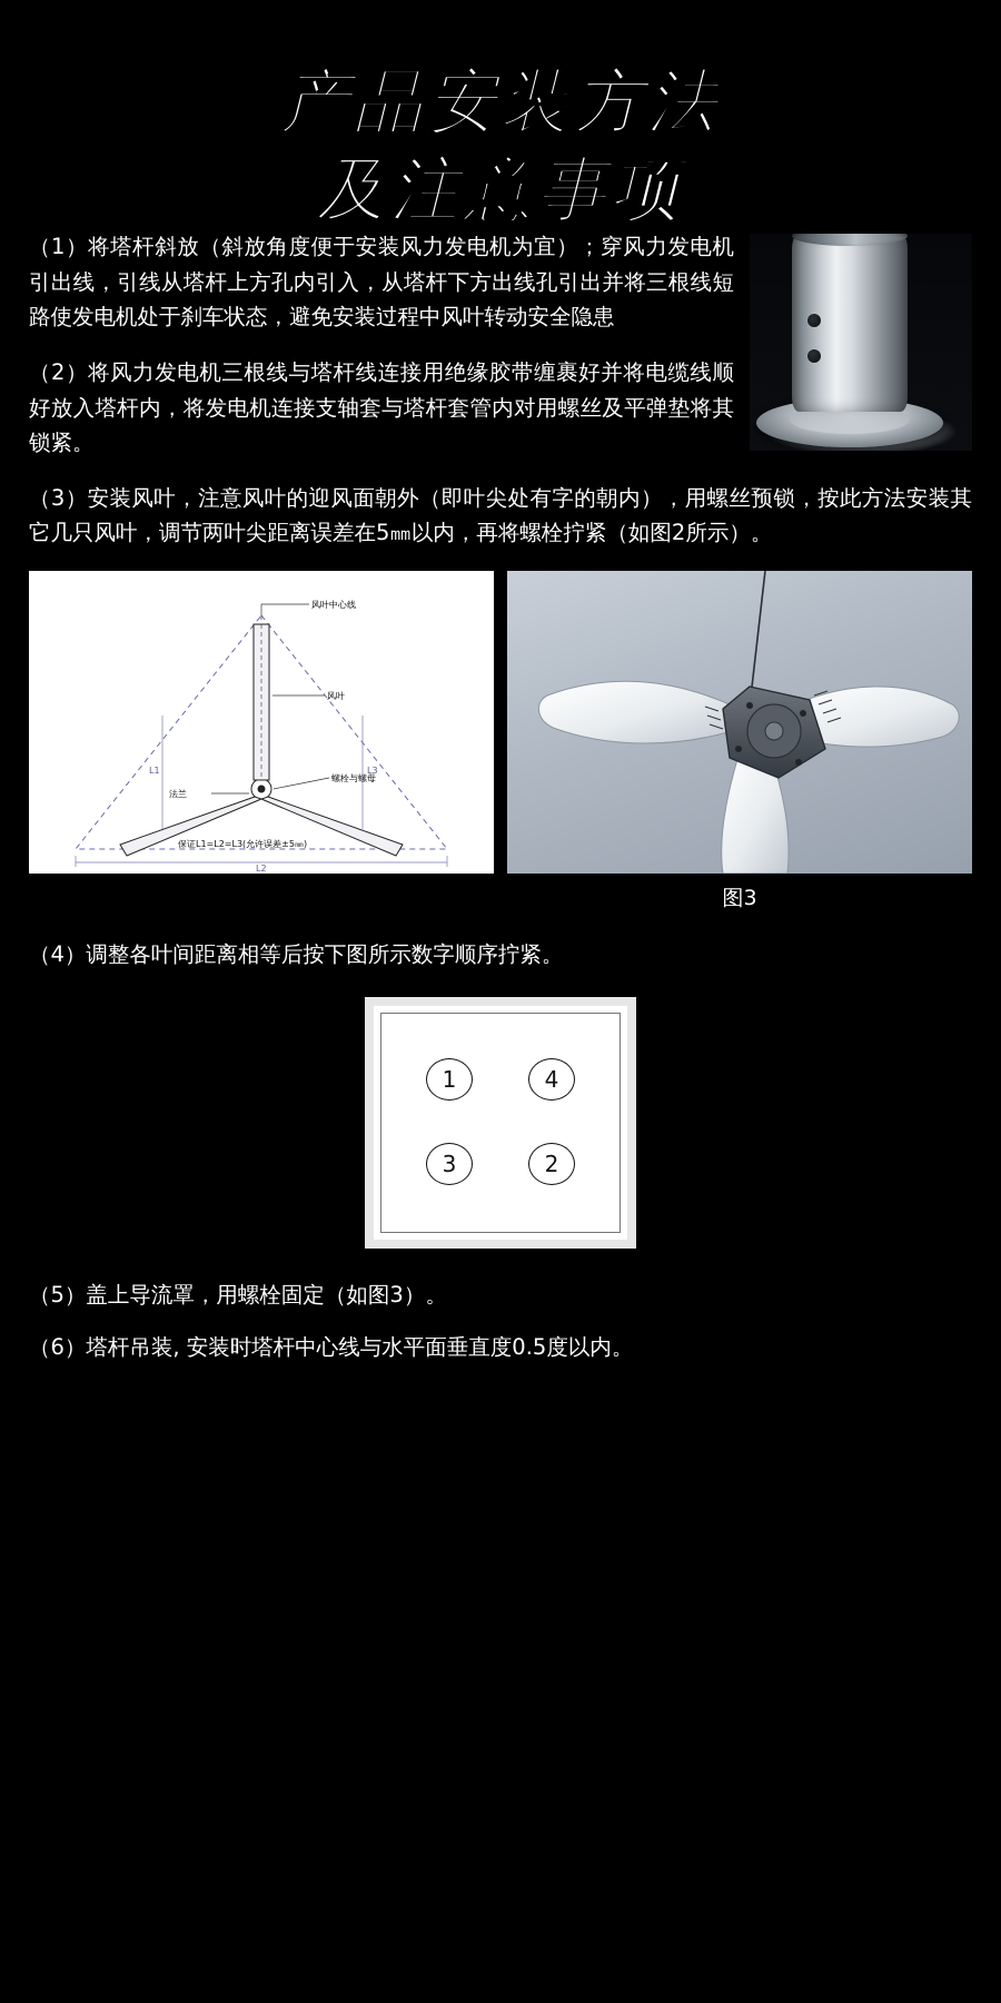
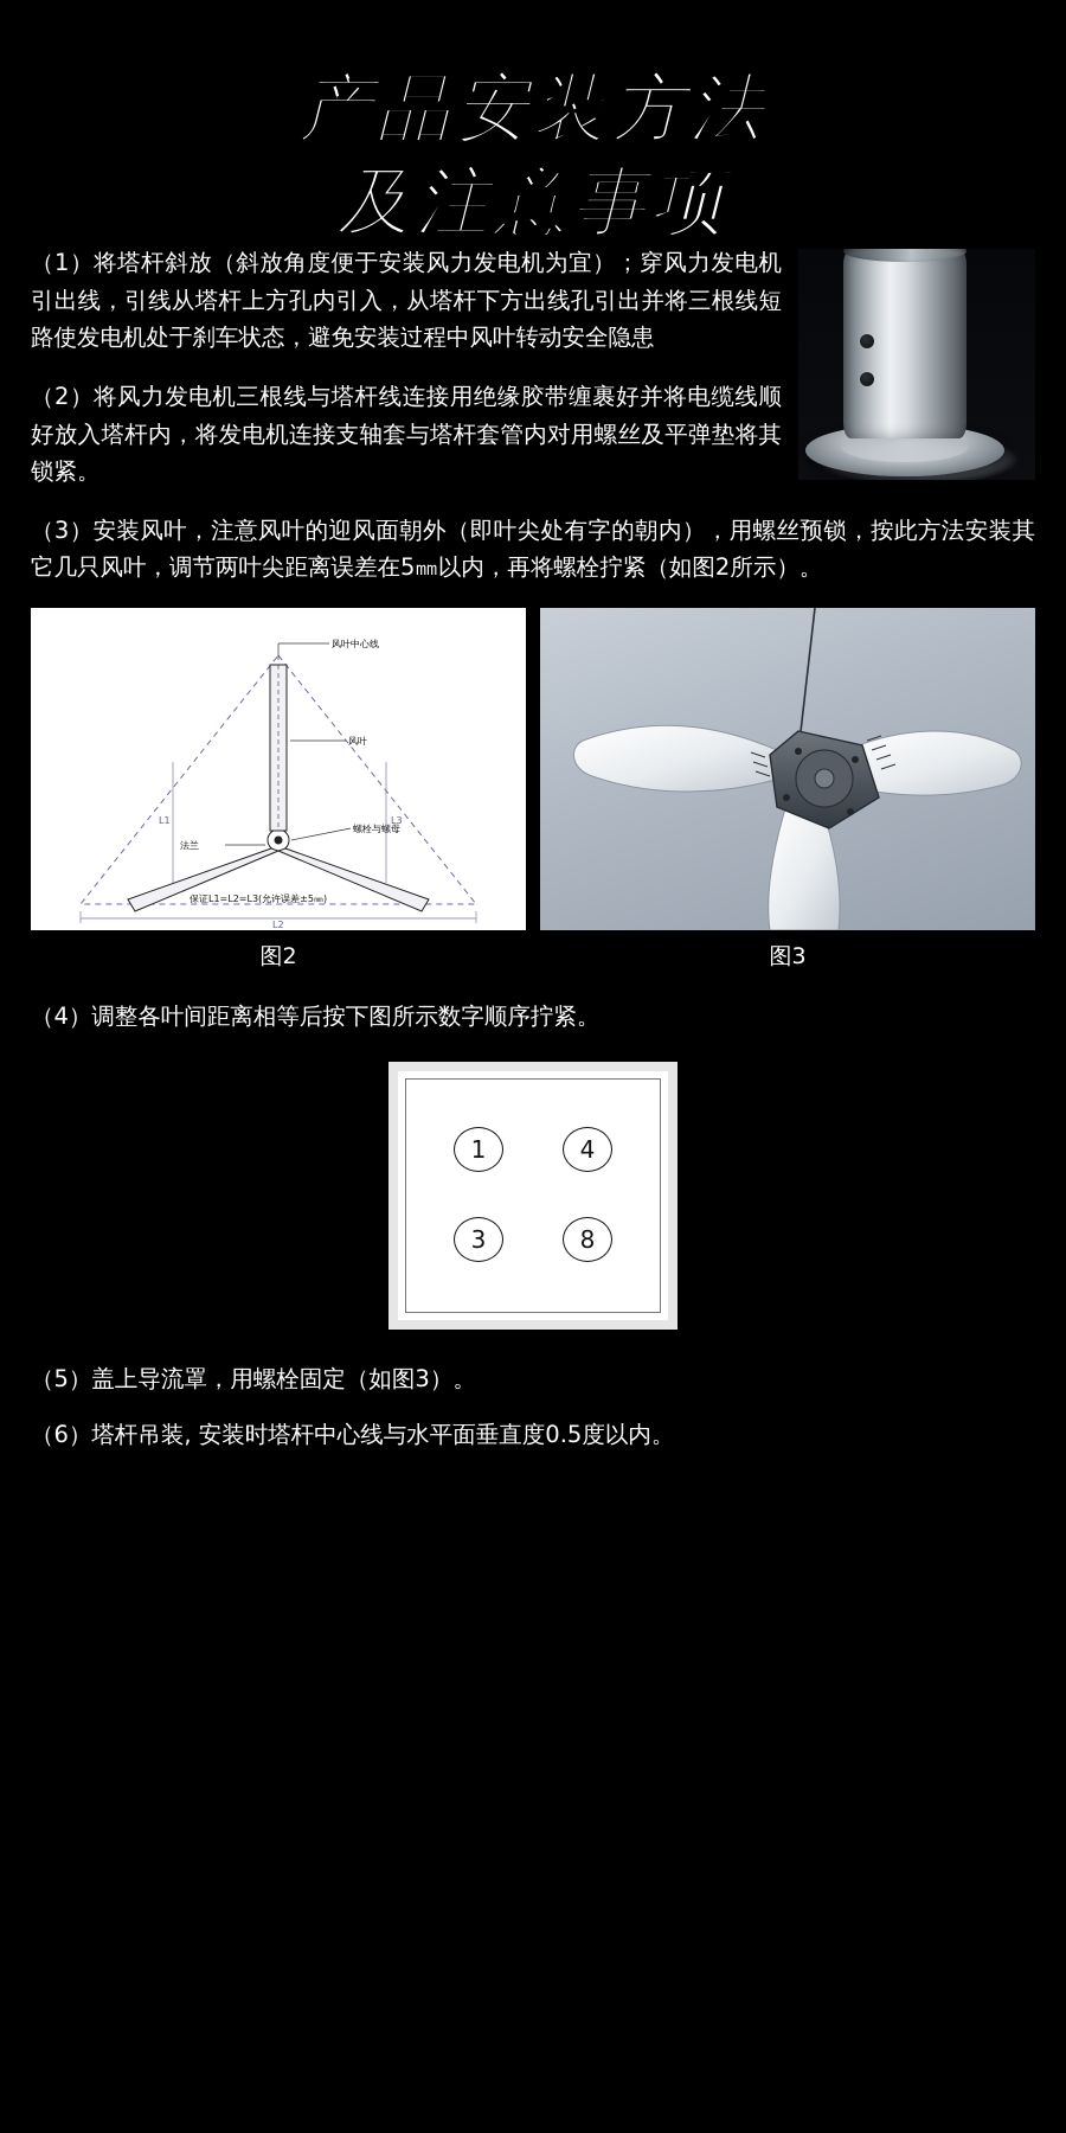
  产品安装方法
  及注意事项
  （1）将塔杆斜放（斜放角度便于安装风力发电机为宜）；穿风力发电机引出线，引线从塔杆上方孔内引入，从塔杆下方出线孔引出并将三根线短路使发电机处于刹车状态，避免安装过程中风叶转动安全隐患
  （2）将风力发电机三根线与塔杆线连接用绝缘胶带缠裹好并将电缆线顺好放入塔杆内，将发电机连接支轴套与塔杆套管内对用螺丝及平弹垫将其锁紧。
  （3）安装风叶，注意风叶的迎风面朝外（即叶尖处有字的朝内），用螺丝预锁，按此方法安装其它几只风叶，调节两叶尖距离误差在5㎜以内，再将螺栓拧紧（如图2所示）。
  风叶中心线
  风叶
  螺栓与螺母
  法兰
  L1
  L3
  L2
  保证L1=L2=L3(允许误差±5㎜)
+ 图2
  图3
  （4）调整各叶间距离相等后按下图所示数字顺序拧紧。
  1
  4
  3
- 2
+ 8
  （5）盖上导流罩，用螺栓固定（如图3）。
  （6）塔杆吊装, 安装时塔杆中心线与水平面垂直度0.5度以内。
